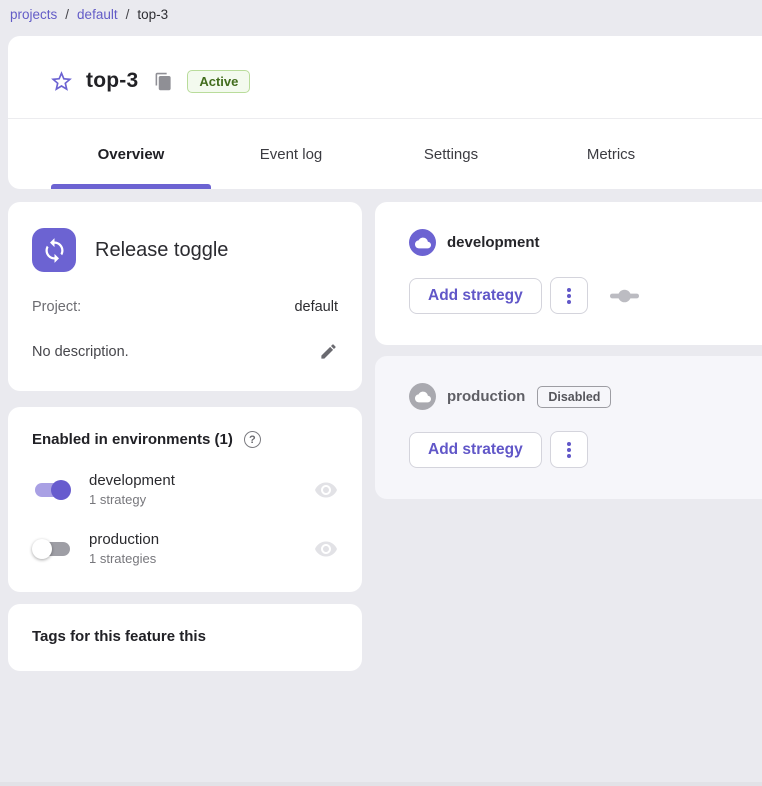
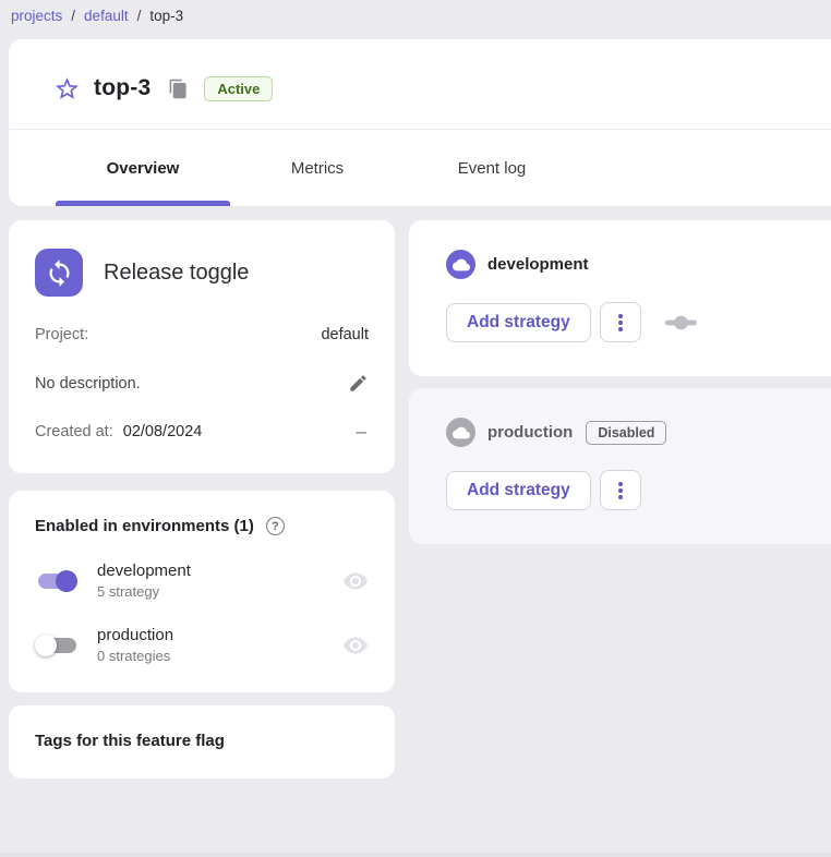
  projects
  /
  default
  /
  top-3
  top-3
  Active
  Overview
- Event log
+ Metrics
- Settings
- Metrics
+ Event log
  Release toggle
  Project:
  default
  No description.
+ Created at:
+ 02/08/2024
+ –
  Enabled in environments (1)
  ?
  development
- 1 strategy
+ 5 strategy
  production
- 1 strategies
+ 0 strategies
- Tags for this feature this
+ Tags for this feature flag
  development
  Add strategy
  production
  Disabled
  Add strategy
